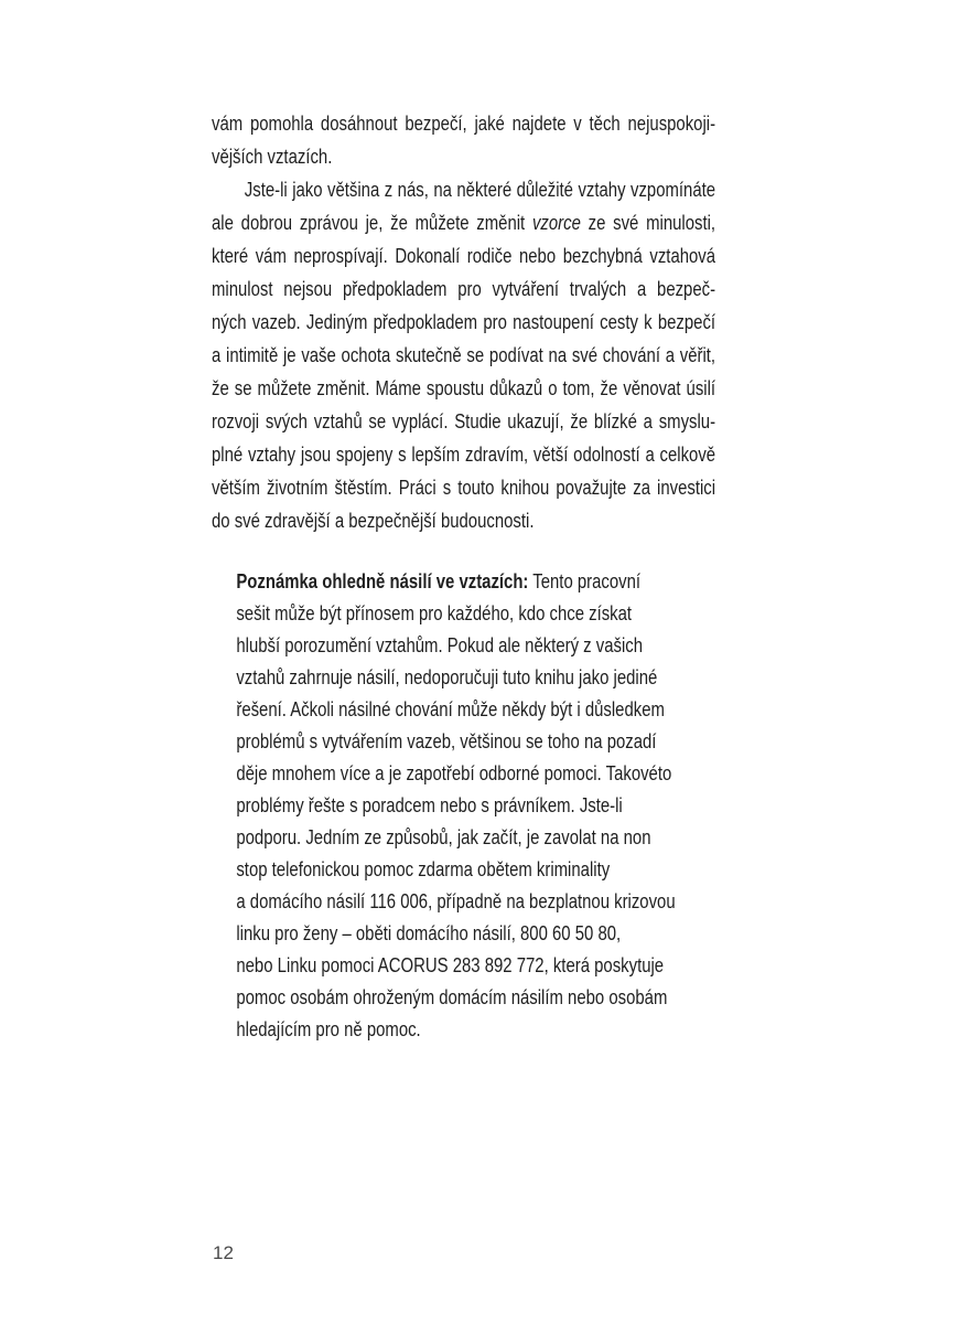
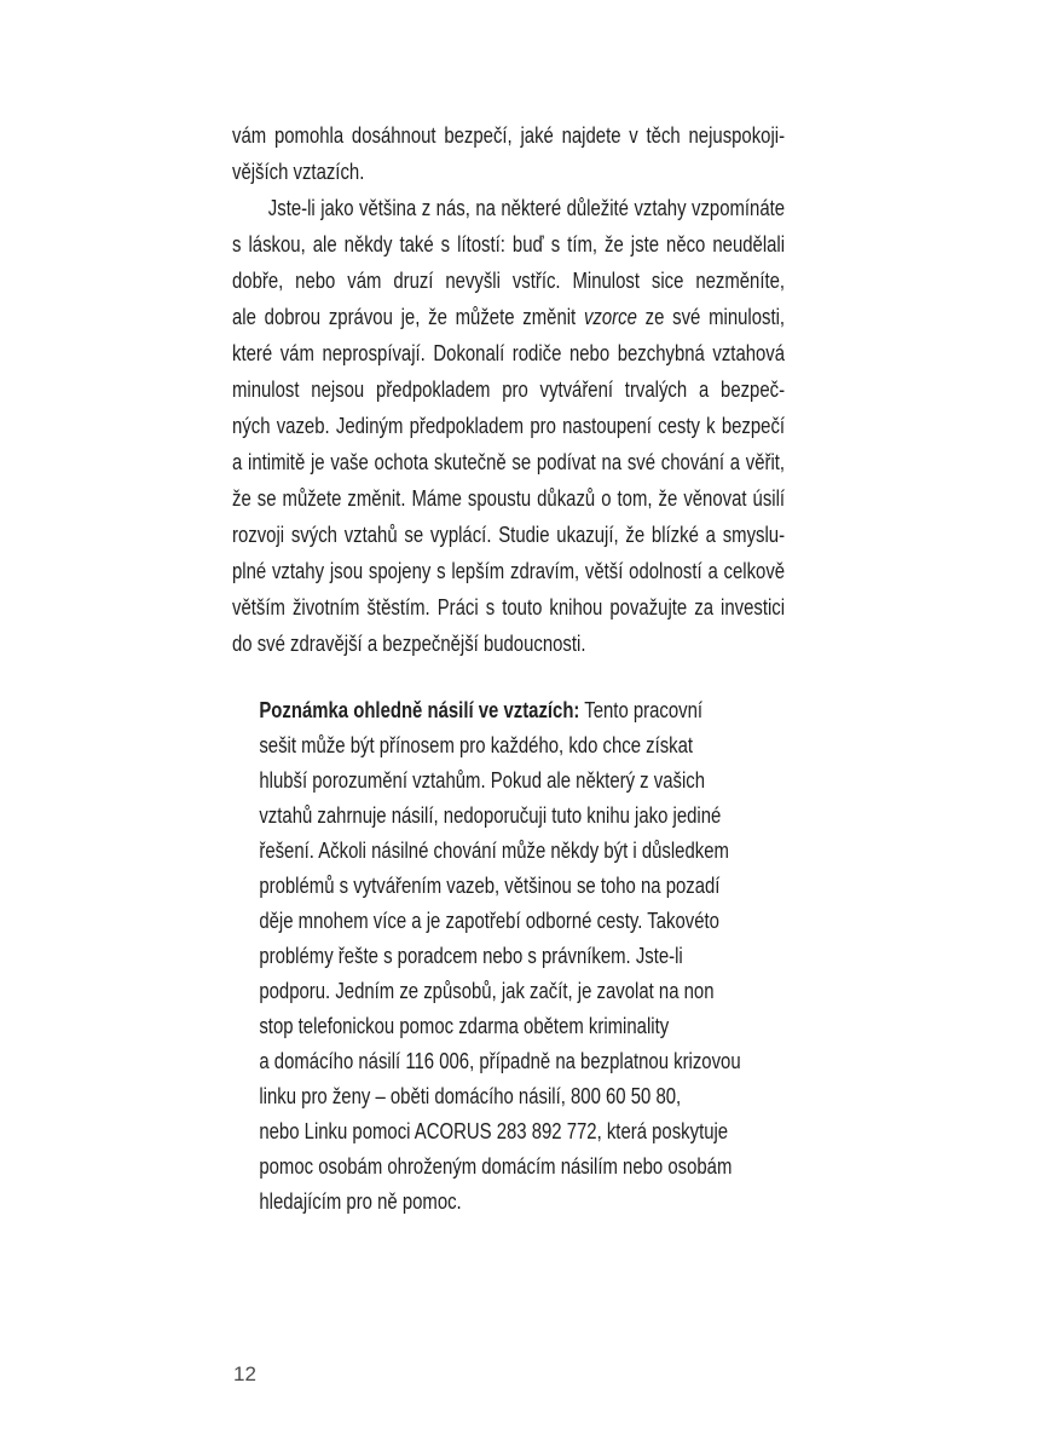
  vám pomohla dosáhnout bezpečí, jaké najdete v těch nejuspokoji-
  vějších vztazích.
  Jste-li jako většina z nás, na některé důležité vztahy vzpomínáte
+ s láskou, ale někdy také s lítostí: buď s tím, že jste něco neudělali
+ dobře, nebo vám druzí nevyšli vstříc. Minulost sice nezměníte,
  ale dobrou zprávou je, že můžete změnit vzorce ze své minulosti,
  které vám neprospívají. Dokonalí rodiče nebo bezchybná vztahová
  minulost nejsou předpokladem pro vytváření trvalých a bezpeč-
  ných vazeb. Jediným předpokladem pro nastoupení cesty k bezpečí
  a intimitě je vaše ochota skutečně se podívat na své chování a věřit,
  že se můžete změnit. Máme spoustu důkazů o tom, že věnovat úsilí
  rozvoji svých vztahů se vyplácí. Studie ukazují, že blízké a smyslu-
  plné vztahy jsou spojeny s lepším zdravím, větší odolností a celkově
  větším životním štěstím. Práci s touto knihou považujte za investici
  do své zdravější a bezpečnější budoucnosti.
  Poznámka ohledně násilí ve vztazích: Tento pracovní
  sešit může být přínosem pro každého, kdo chce získat
  hlubší porozumění vztahům. Pokud ale některý z vašich
  vztahů zahrnuje násilí, nedoporučuji tuto knihu jako jediné
  řešení. Ačkoli násilné chování může někdy být i důsledkem
  problémů s vytvářením vazeb, většinou se toho na pozadí
- děje mnohem více a je zapotřebí odborné pomoci. Takovéto
+ děje mnohem více a je zapotřebí odborné cesty. Takovéto
  problémy řešte s poradcem nebo s právníkem. Jste-li
  podporu. Jedním ze způsobů, jak začít, je zavolat na non
  stop telefonickou pomoc zdarma obětem kriminality
  a domácího násilí 116 006, případně na bezplatnou krizovou
  linku pro ženy – oběti domácího násilí, 800 60 50 80,
  nebo Linku pomoci ACORUS 283 892 772, která poskytuje
  pomoc osobám ohroženým domácím násilím nebo osobám
  hledajícím pro ně pomoc.
  12
